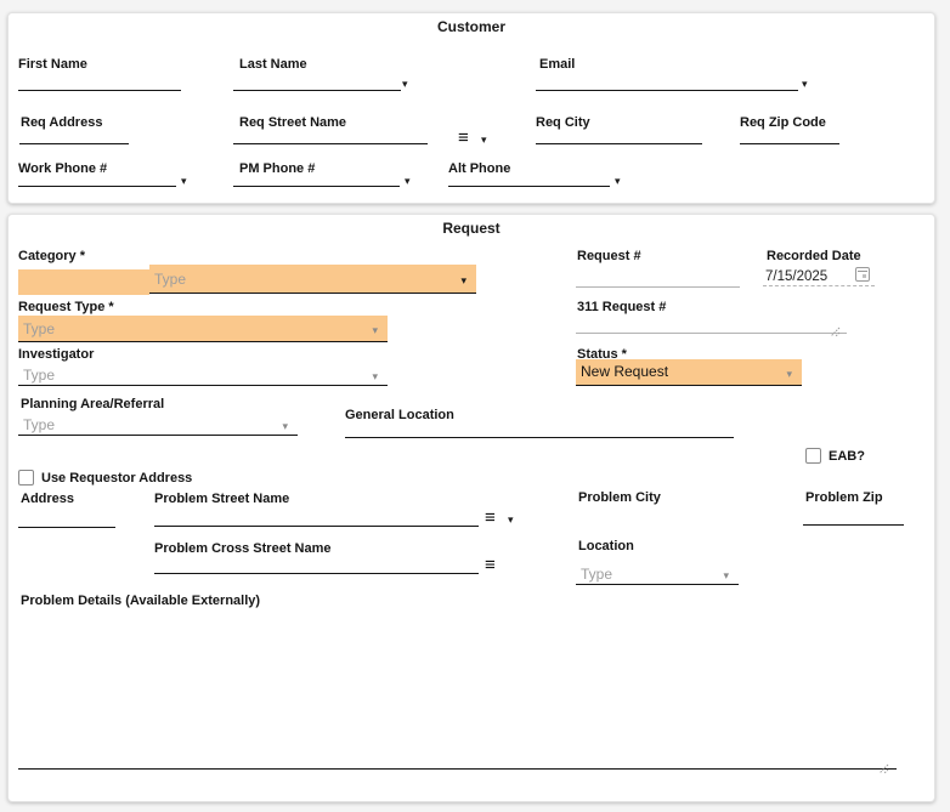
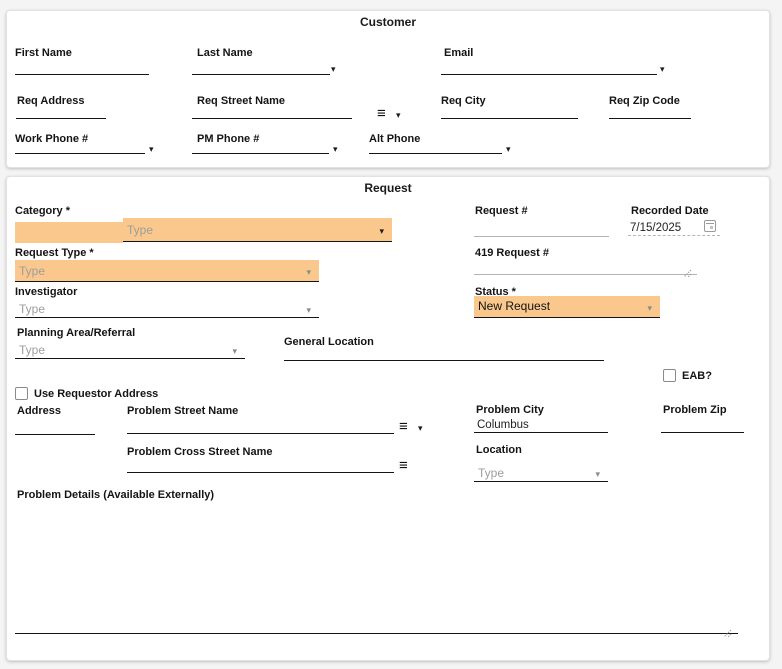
  Customer
  First Name
  Last Name
  ▾
  Email
  ▾
  Req Address
  Req Street Name
  ≡
  ▾
  Req City
  Req Zip Code
  Work Phone #
  ▾
  PM Phone #
  ▾
  Alt Phone
  ▾
  Request
  Category *
  Type
  ▾
  Request #
  Recorded Date
  7/15/2025
  Request Type *
  Type
  ▾
- 311 Request #
+ 419 Request #
  Investigator
  Type
  ▾
  Status *
  New Request
  ▾
  Planning Area/Referral
  Type
  ▾
  General Location
  EAB?
  Use Requestor Address
  Address
  Problem Street Name
  ≡
  ▾
  Problem City
+ Columbus
  Problem Zip
  Problem Cross Street Name
  ≡
  Location
  Type
  ▾
  Problem Details (Available Externally)
